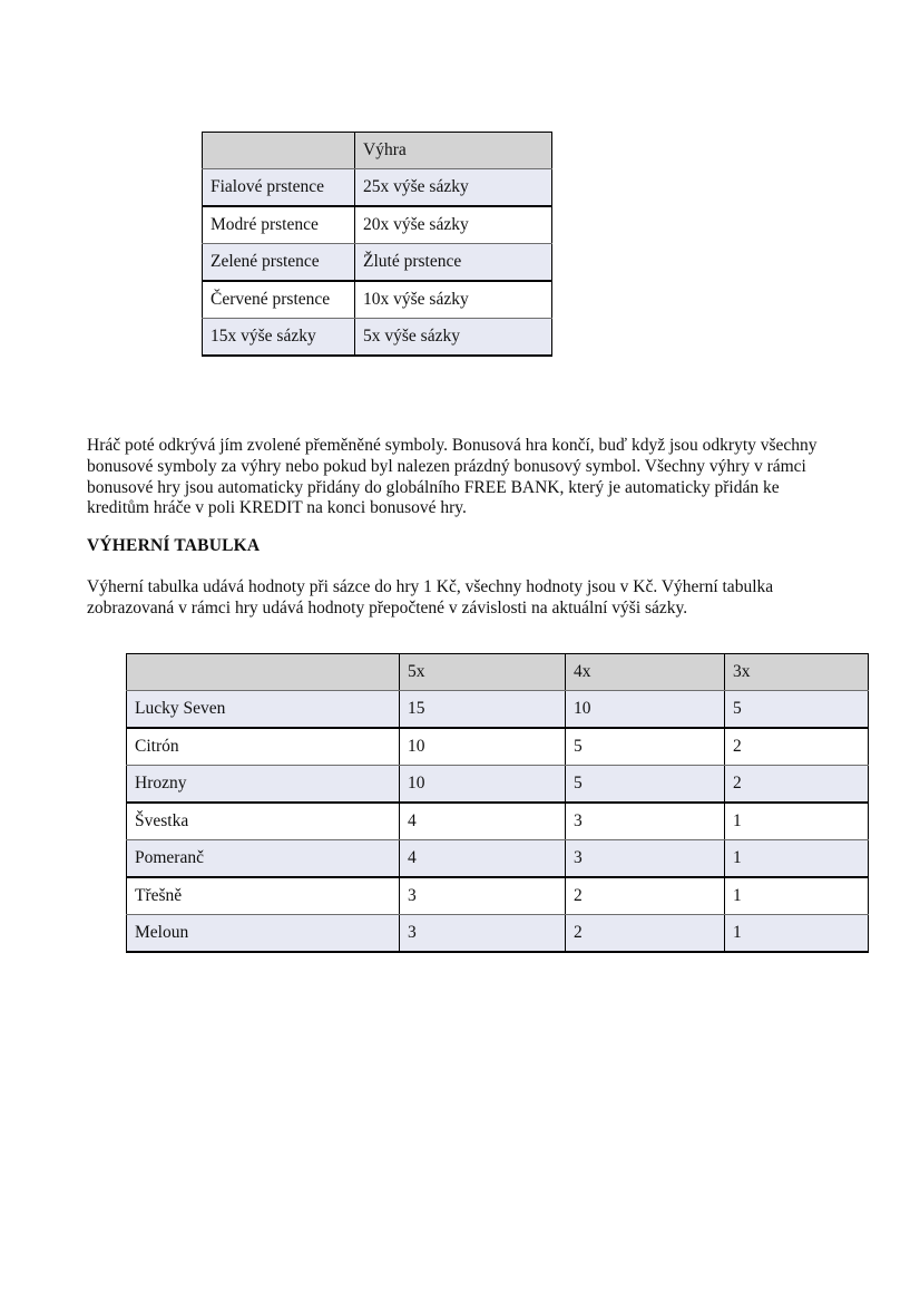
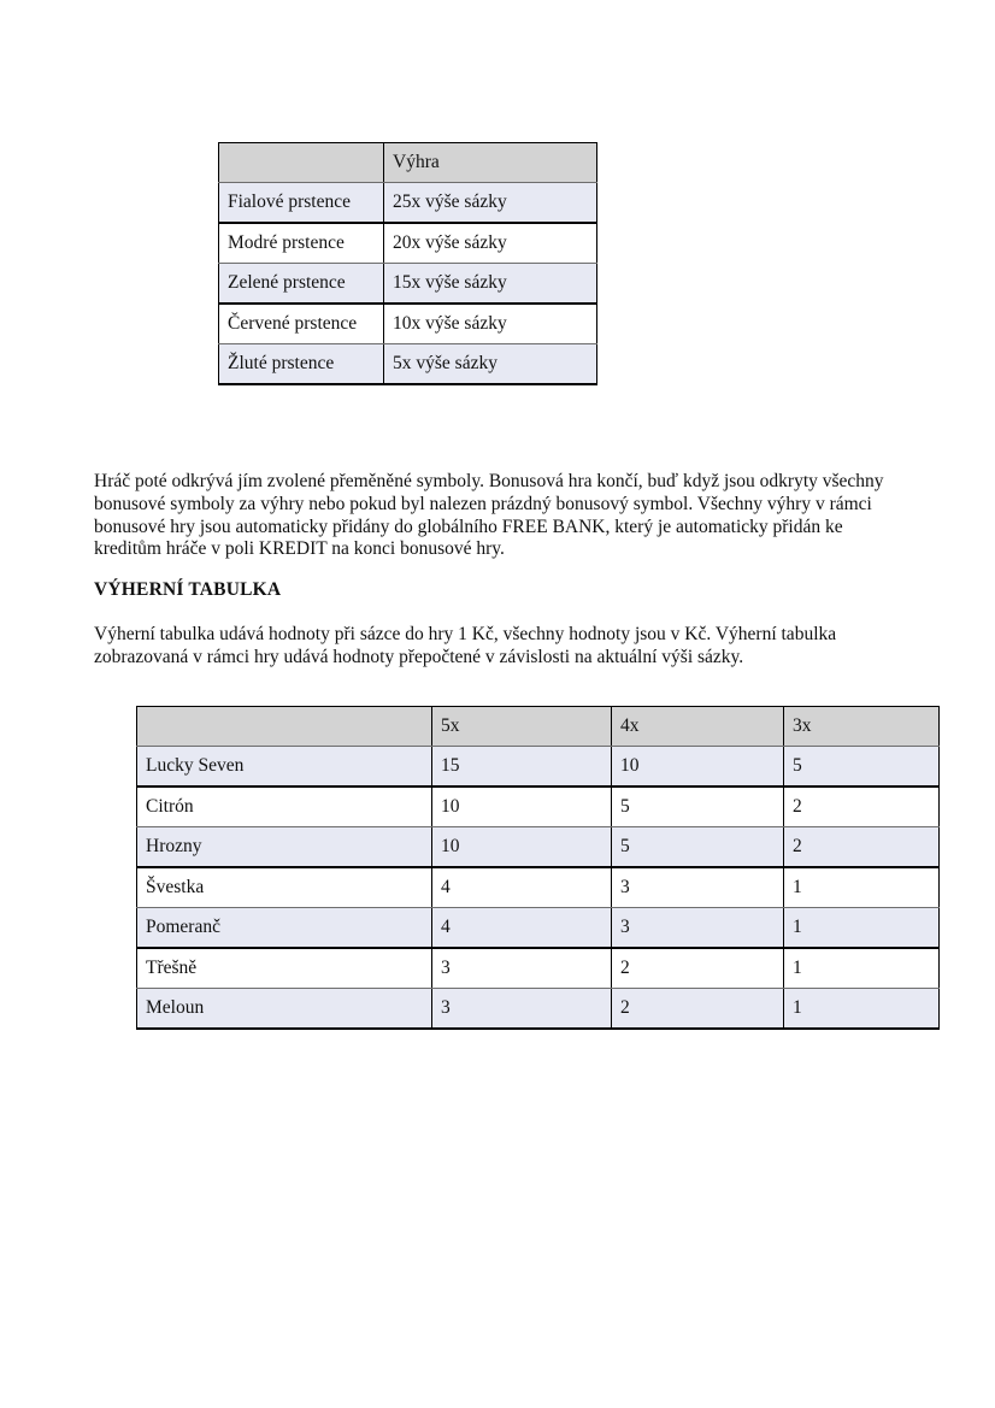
  	Výhra
  Fialové prstence	25x výše sázky
  Modré prstence	20x výše sázky
- Zelené prstence	Žluté prstence
+ Zelené prstence	15x výše sázky
  Červené prstence	10x výše sázky
- 15x výše sázky	5x výše sázky
+ Žluté prstence	5x výše sázky
  Hráč poté odkrývá jím zvolené přeměněné symboly. Bonusová hra končí, buď když jsou odkryty všechny bonusové symboly za výhry nebo pokud byl nalezen prázdný bonusový symbol. Všechny výhry v rámci bonusové hry jsou automaticky přidány do globálního FREE BANK, který je automaticky přidán ke kreditům hráče v poli KREDIT na konci bonusové hry.
  VÝHERNÍ TABULKA
  Výherní tabulka udává hodnoty při sázce do hry 1 Kč, všechny hodnoty jsou v Kč. Výherní tabulka zobrazovaná v rámci hry udává hodnoty přepočtené v závislosti na aktuální výši sázky.
  	5x	4x	3x
  Lucky Seven	15	10	5
  Citrón	10	5	2
  Hrozny	10	5	2
  Švestka	4	3	1
  Pomeranč	4	3	1
  Třešně	3	2	1
  Meloun	3	2	1
